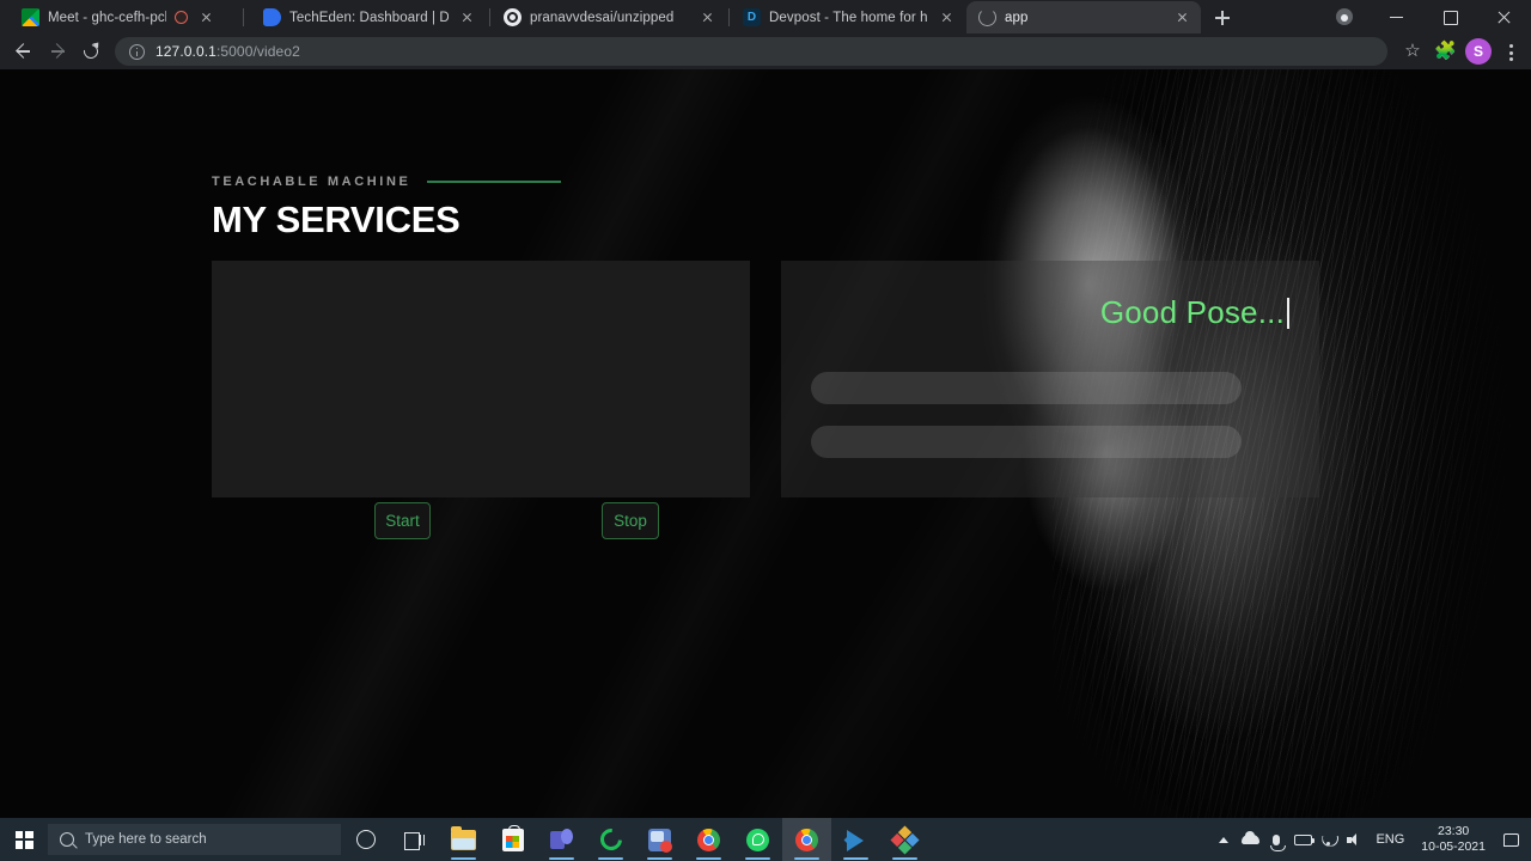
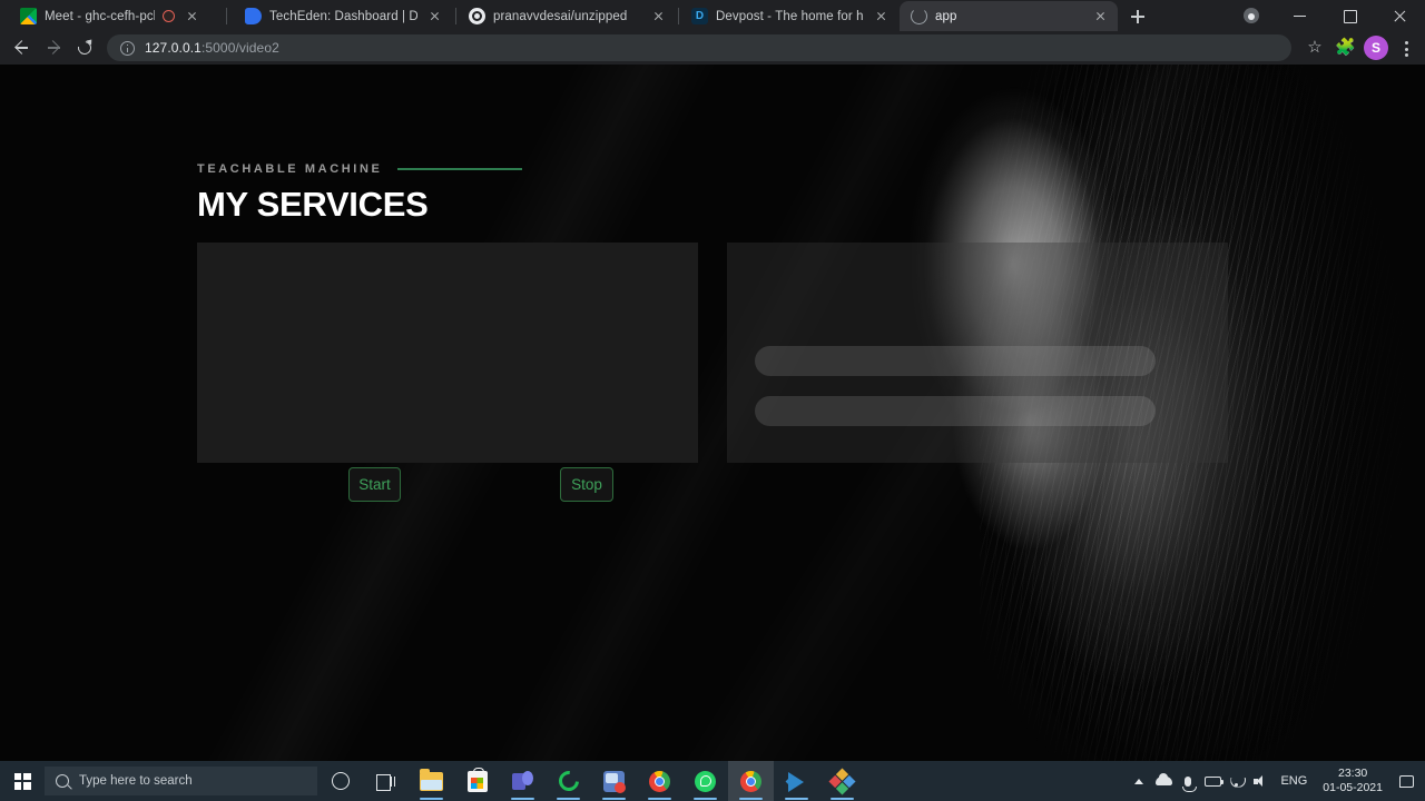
  Meet - ghc-cefh-pc
  TechEden: Dashboard | D
  pranavvdesai/unzipped
  D
  Devpost - The home for h
  app
  127.0.0.1:5000/video2
  ☆
  🧩
  S
  TEACHABLE MACHINE
  MY SERVICES
- Good Pose...
  Start
  Stop
  Type here to search
  ENG
  23:30
- 10-05-2021
+ 01-05-2021
